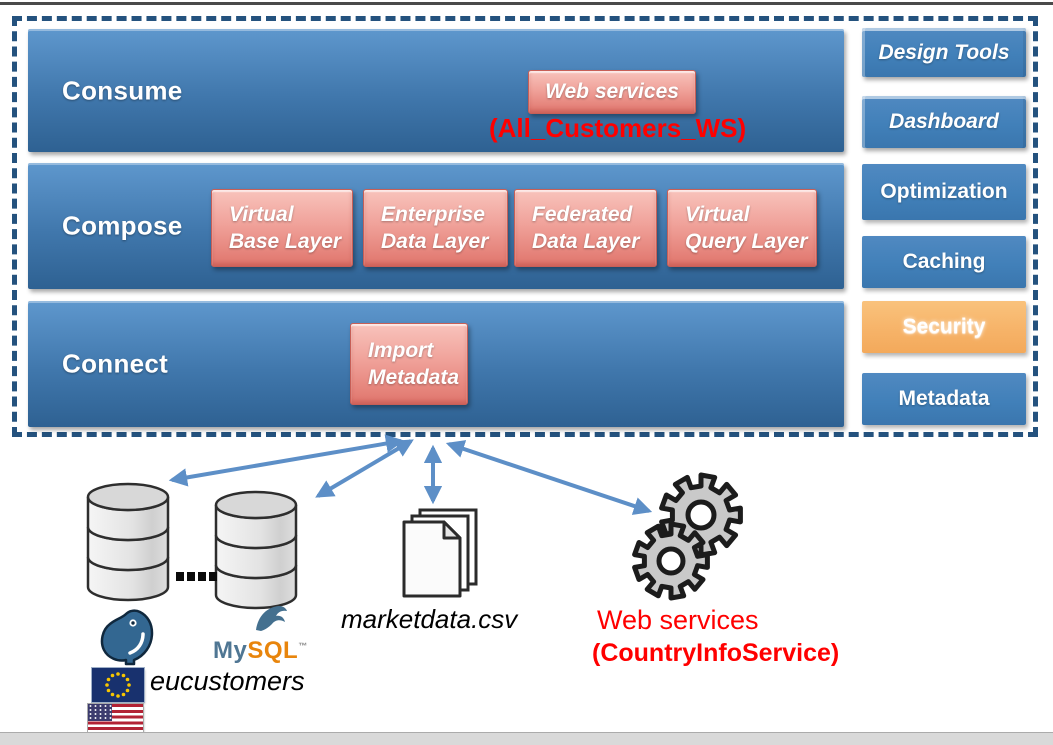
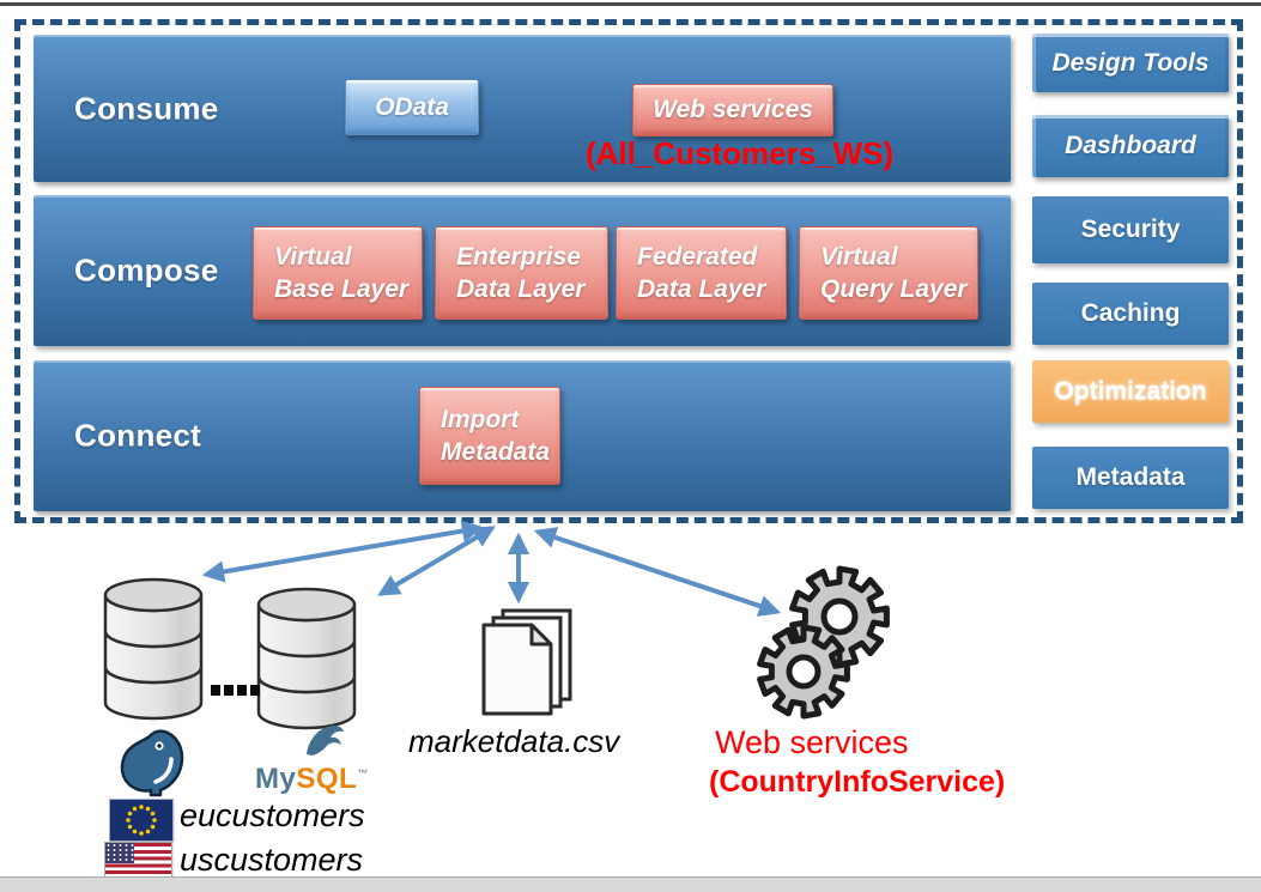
  Consume
+ OData
  Web services
  (All_Customers_WS)
  Compose
  Virtual
  Base Layer
  Enterprise
  Data Layer
  Federated
  Data Layer
  Virtual
  Query Layer
  Connect
  Import
  Metadata
  Design Tools
  Dashboard
- Optimization
+ Security
  Caching
- Security
+ Optimization
  Metadata
  MySQL™
  eucustomers
+ uscustomers
  marketdata.csv
  Web services
  (CountryInfoService)
